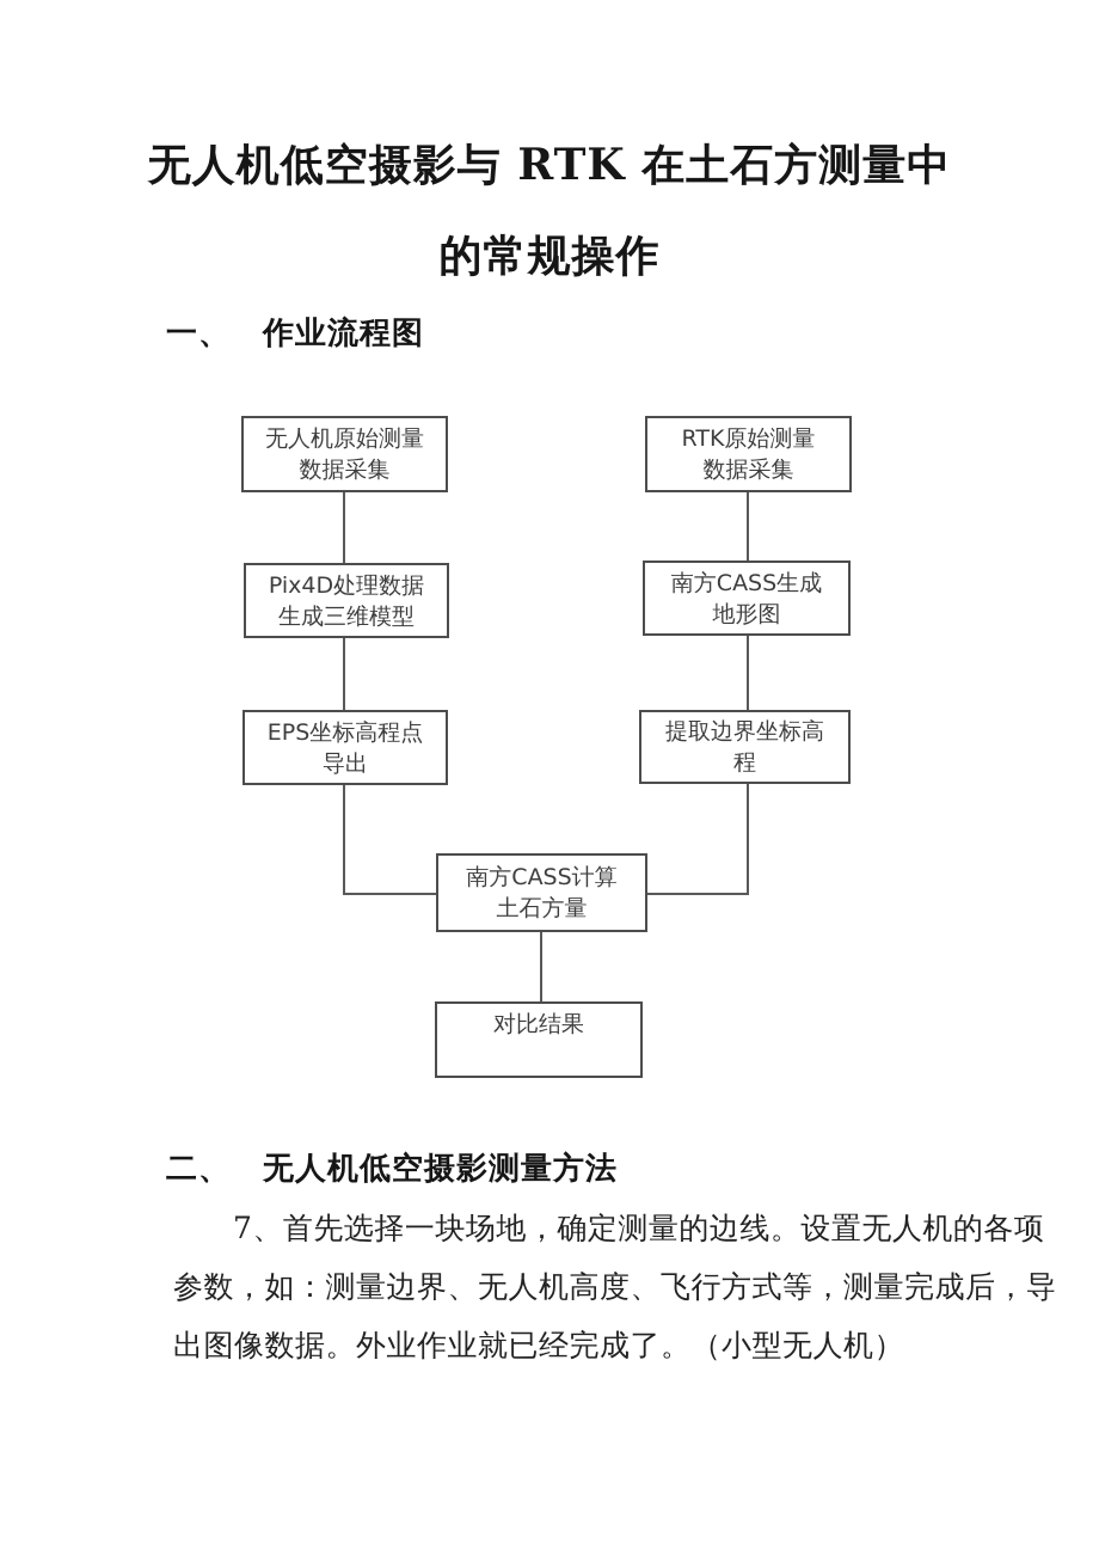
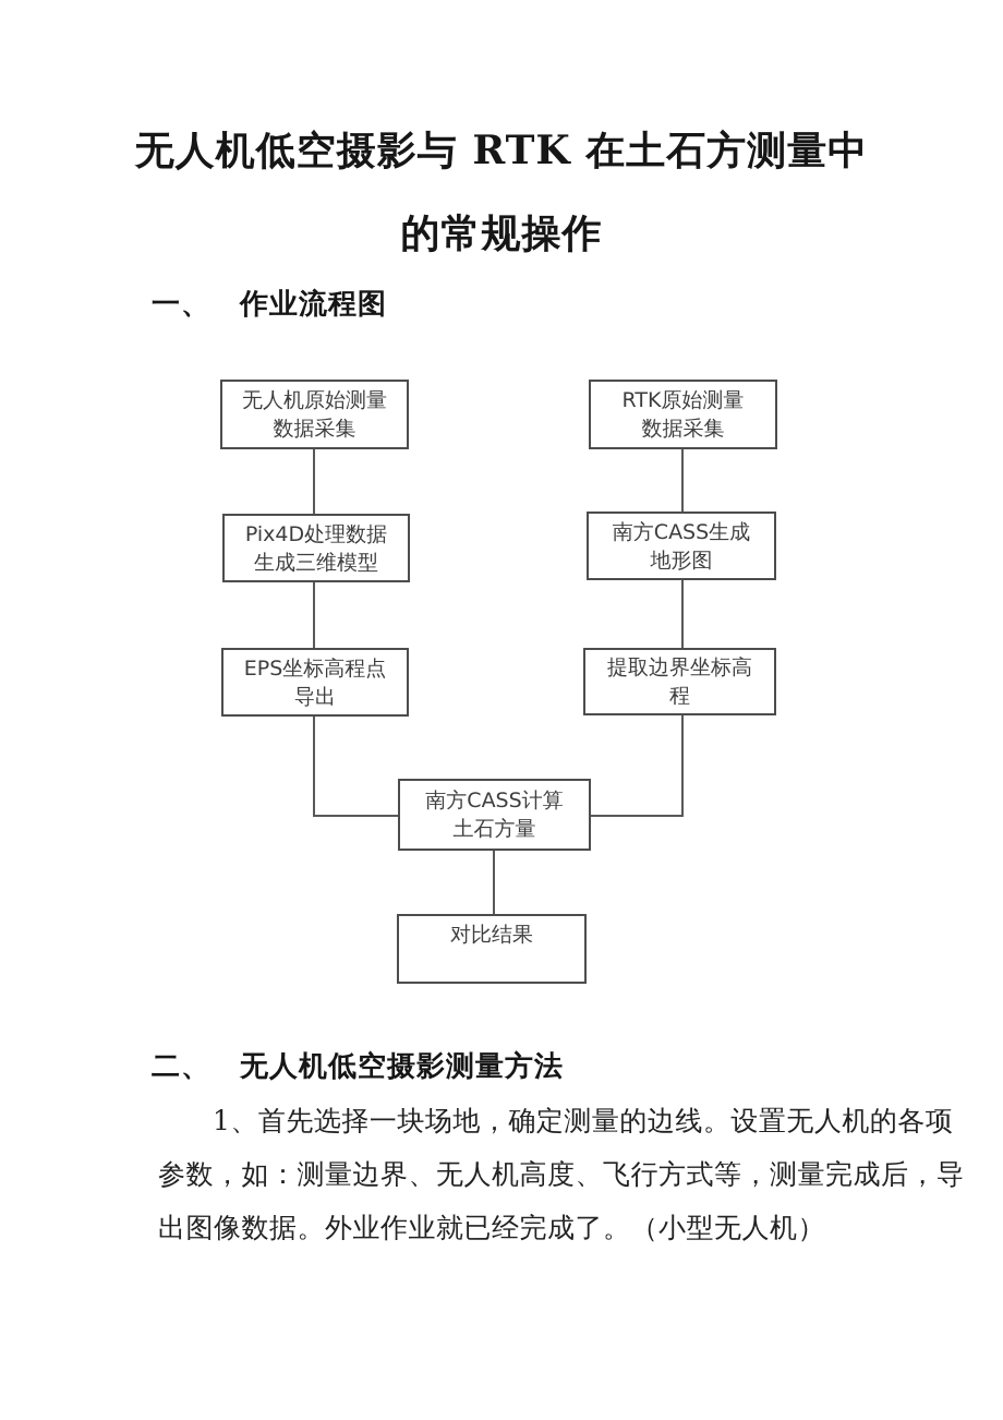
  无人机低空摄影与 RTK 在土石方测量中
  的常规操作
  一、 作业流程图
  无人机原始测量
  数据采集
  RTK原始测量
  数据采集
  Pix4D处理数据
  生成三维模型
  南方CASS生成
  地形图
  EPS坐标高程点
  导出
  提取边界坐标高
  程
  南方CASS计算
  土石方量
  对比结果
  二、 无人机低空摄影测量方法
- 7、首先选择一块场地，确定测量的边线。设置无人机的各项
+ 1、首先选择一块场地，确定测量的边线。设置无人机的各项
  参数，如：测量边界、无人机高度、飞行方式等，测量完成后，导
  出图像数据。外业作业就已经完成了。（小型无人机）
